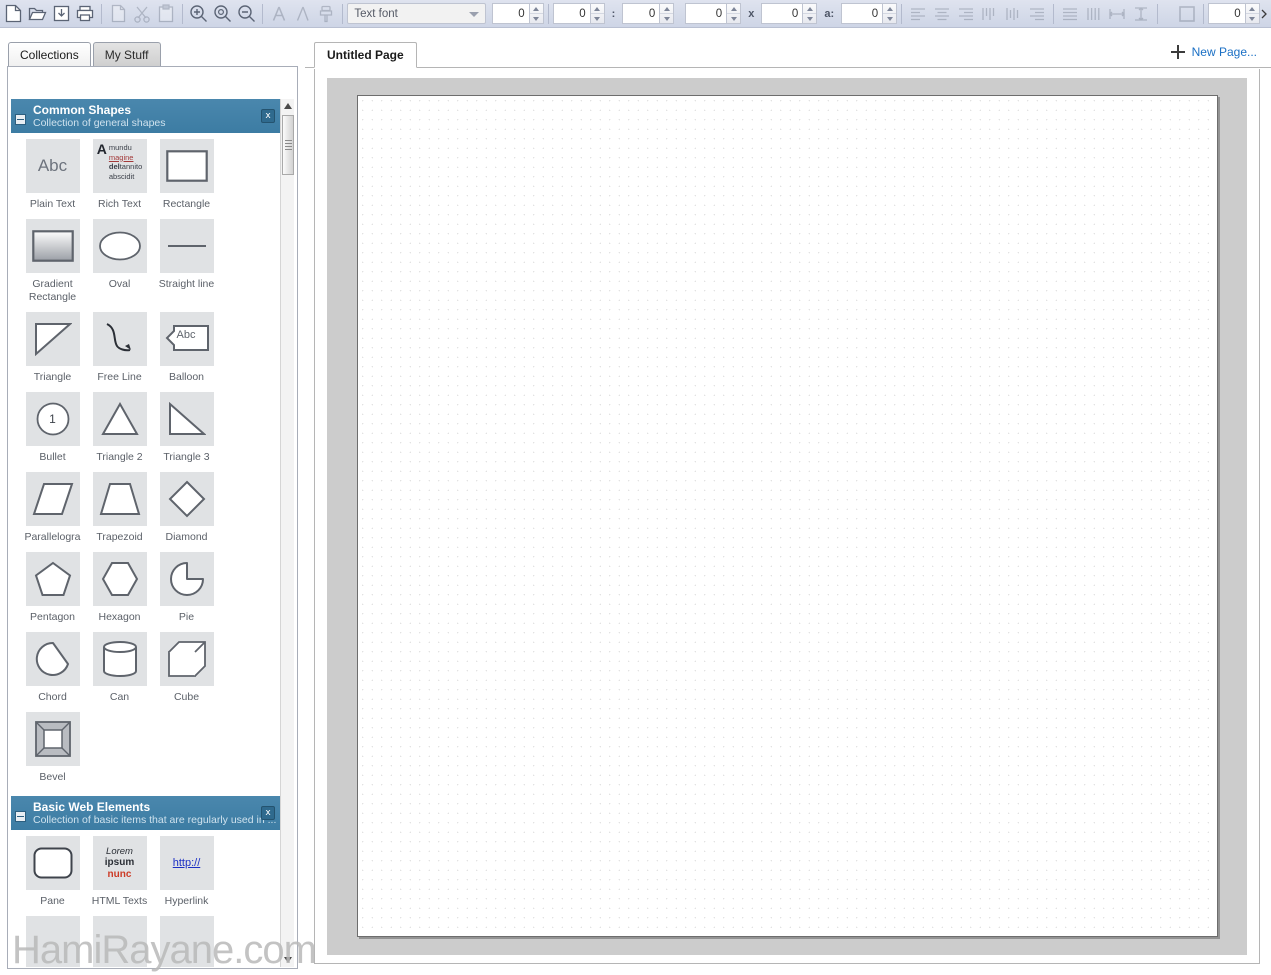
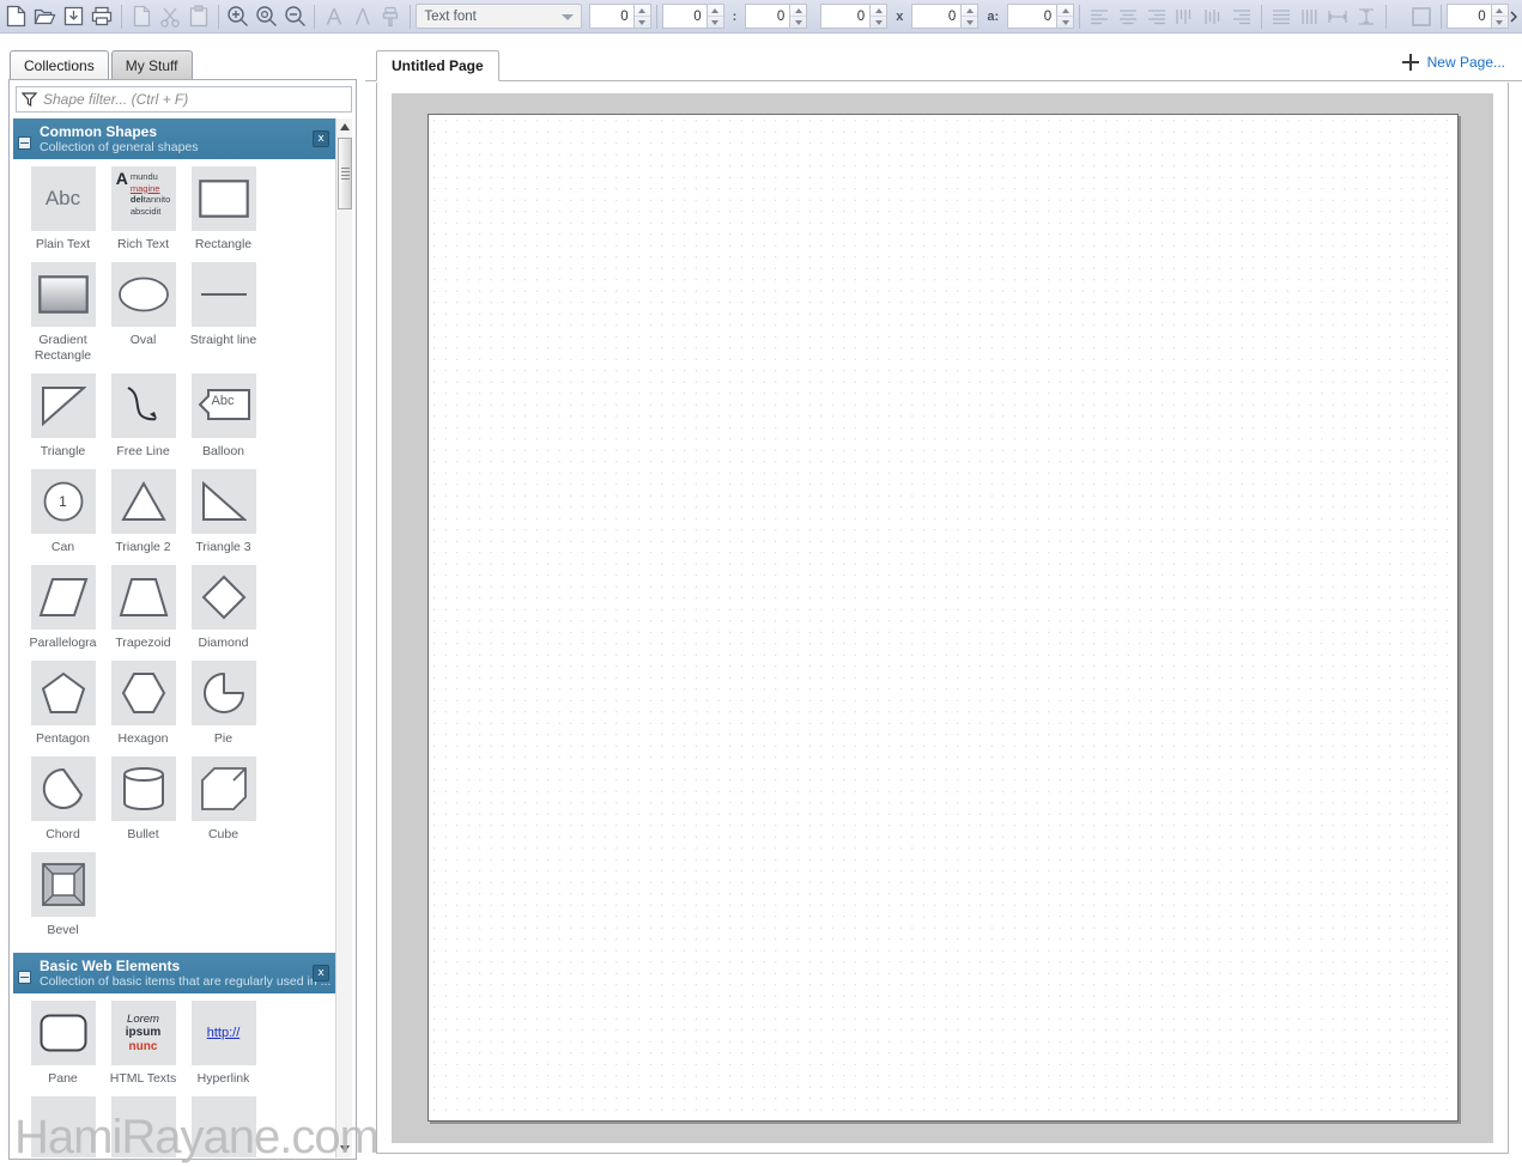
  Text font
  0
  0
  :
  0
  0
  x
  0
  a:
  0
  0
  Collections
  My Stuff
+ Shape filter... (Ctrl + F)
  Common Shapes
  Collection of general shapes
  x
  Abc
  Plain Text
  A
  mundu
  magine
  deltannito
  abscidit
  Rich Text
  Rectangle
  Gradient Rectangle
  Oval
  Straight line
  Triangle
  Free Line
  Abc
  Balloon
  1
- Bullet
+ Can
  Triangle 2
  Triangle 3
  Parallelogra
  Trapezoid
  Diamond
  Pentagon
  Hexagon
  Pie
  Chord
- Can
+ Bullet
  Cube
  Bevel
  Basic Web Elements
  Collection of basic items that are regularly used i.
  x
  Pane
  Lorem
  ipsum
  nunc
  HTML Texts
  http://
  Hyperlink
  Untitled Page
  New Page...
  HamiRayane.com
